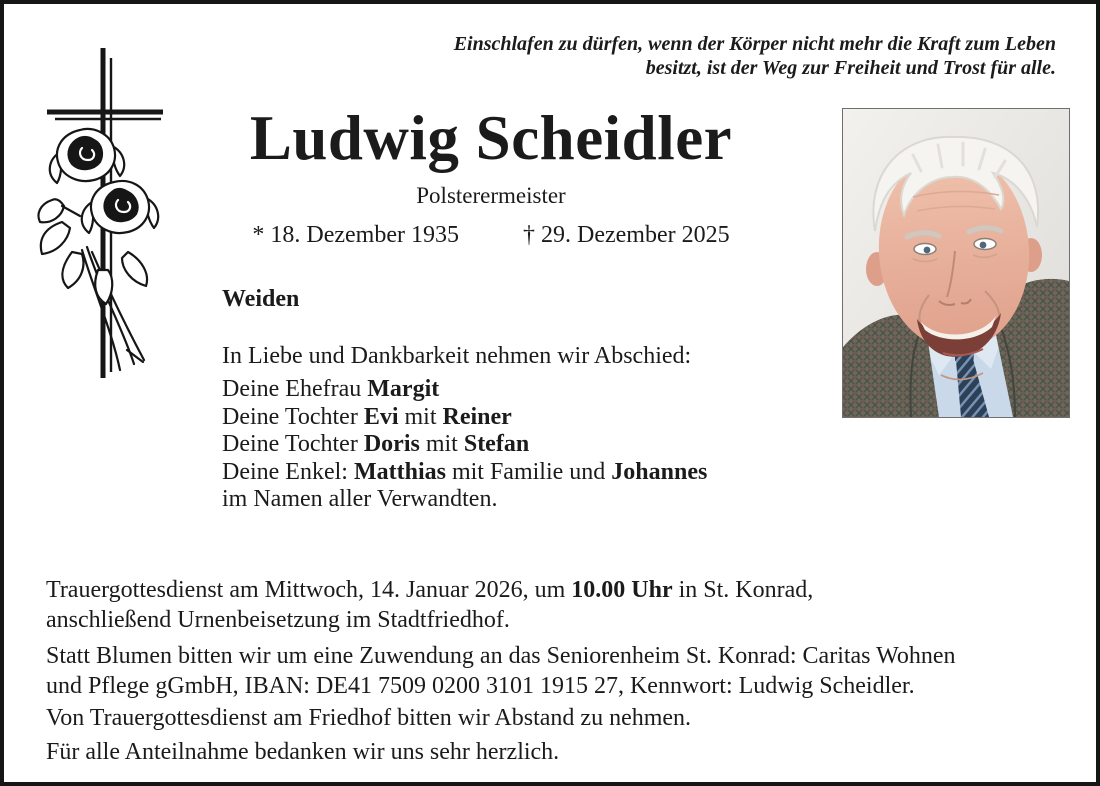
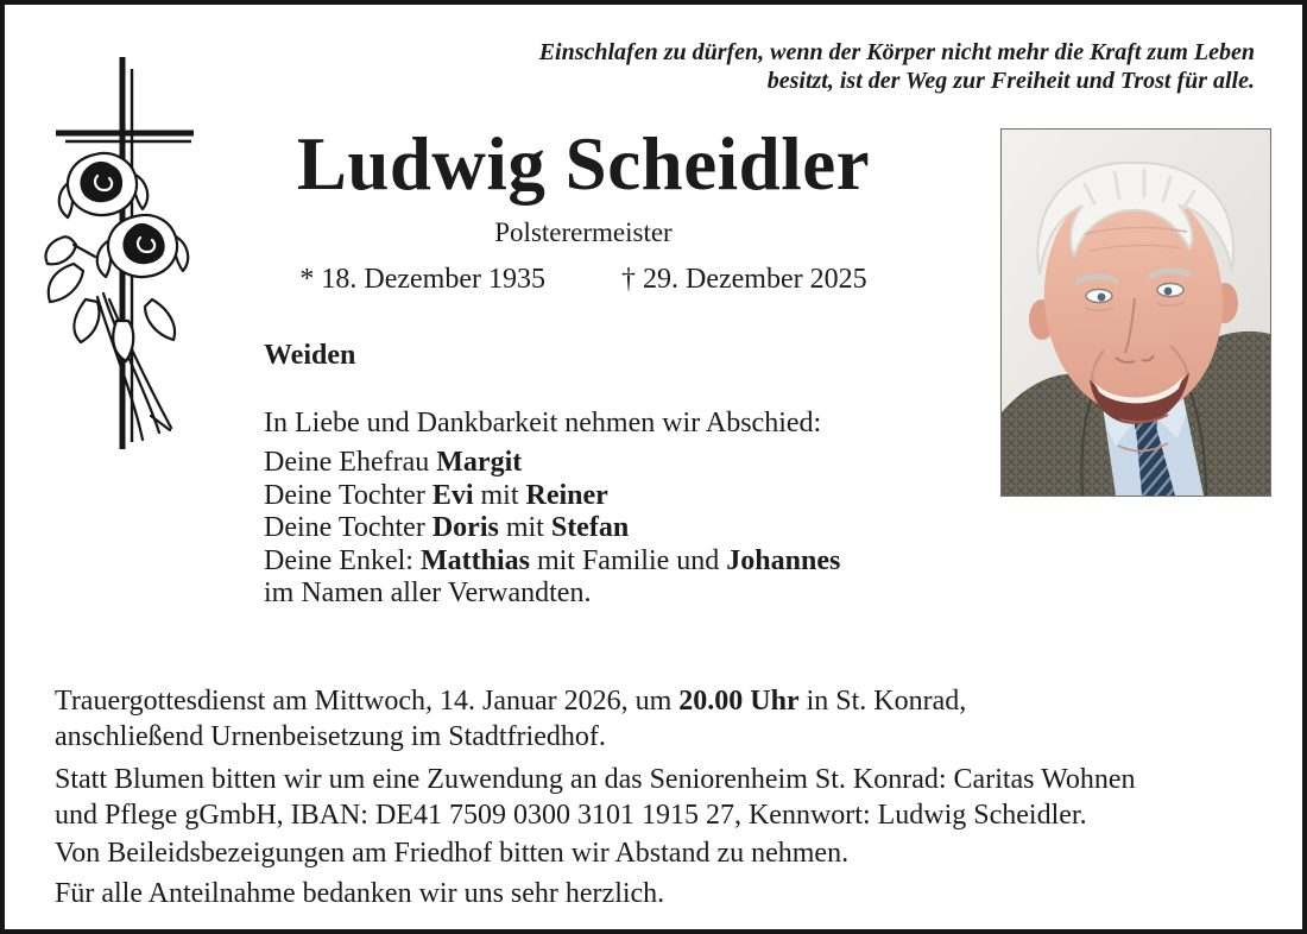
  Einschlafen zu dürfen, wenn der Körper nicht mehr die Kraft zum Leben
  besitzt, ist der Weg zur Freiheit und Trost für alle.
  Ludwig Scheidler
  Polsterermeister
  * 18. Dezember 1935
  † 29. Dezember 2025
  Weiden
  In Liebe und Dankbarkeit nehmen wir Abschied:
  Deine Ehefrau Margit
  Deine Tochter Evi mit Reiner
  Deine Tochter Doris mit Stefan
  Deine Enkel: Matthias mit Familie und Johannes
  im Namen aller Verwandten.
- Trauergottesdienst am Mittwoch, 14. Januar 2026, um 10.00 Uhr in St. Konrad,
+ Trauergottesdienst am Mittwoch, 14. Januar 2026, um 20.00 Uhr in St. Konrad,
  anschließend Urnenbeisetzung im Stadtfriedhof.
  Statt Blumen bitten wir um eine Zuwendung an das Seniorenheim St. Konrad: Caritas Wohnen
- und Pflege gGmbH, IBAN: DE41 7509 0200 3101 1915 27, Kennwort: Ludwig Scheidler.
+ und Pflege gGmbH, IBAN: DE41 7509 0300 3101 1915 27, Kennwort: Ludwig Scheidler.
- Von Trauergottesdienst am Friedhof bitten wir Abstand zu nehmen.
+ Von Beileidsbezeigungen am Friedhof bitten wir Abstand zu nehmen.
  Für alle Anteilnahme bedanken wir uns sehr herzlich.
